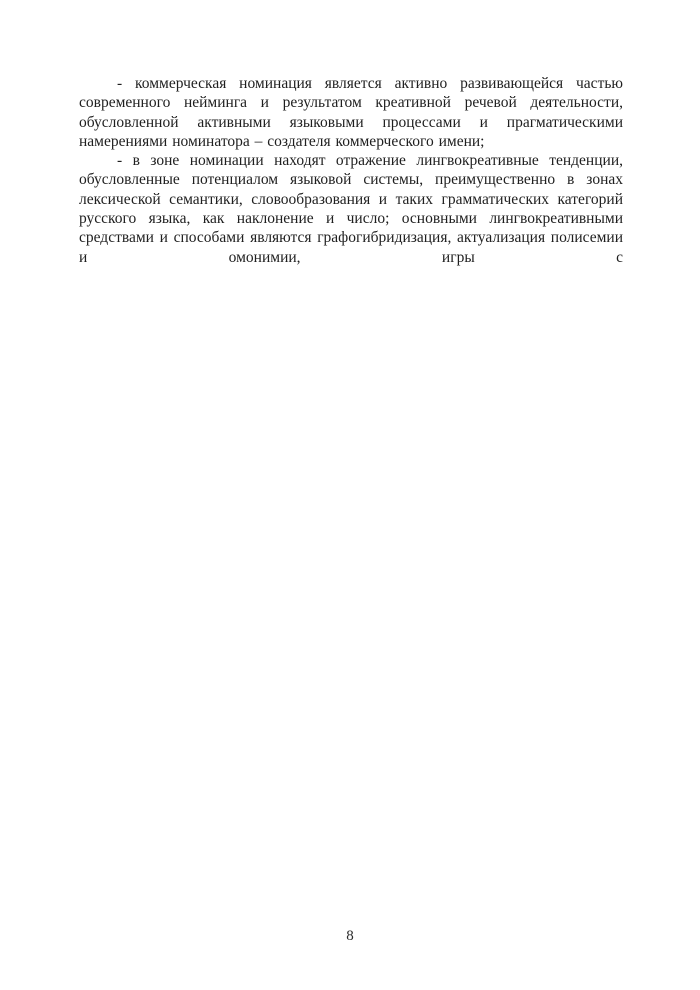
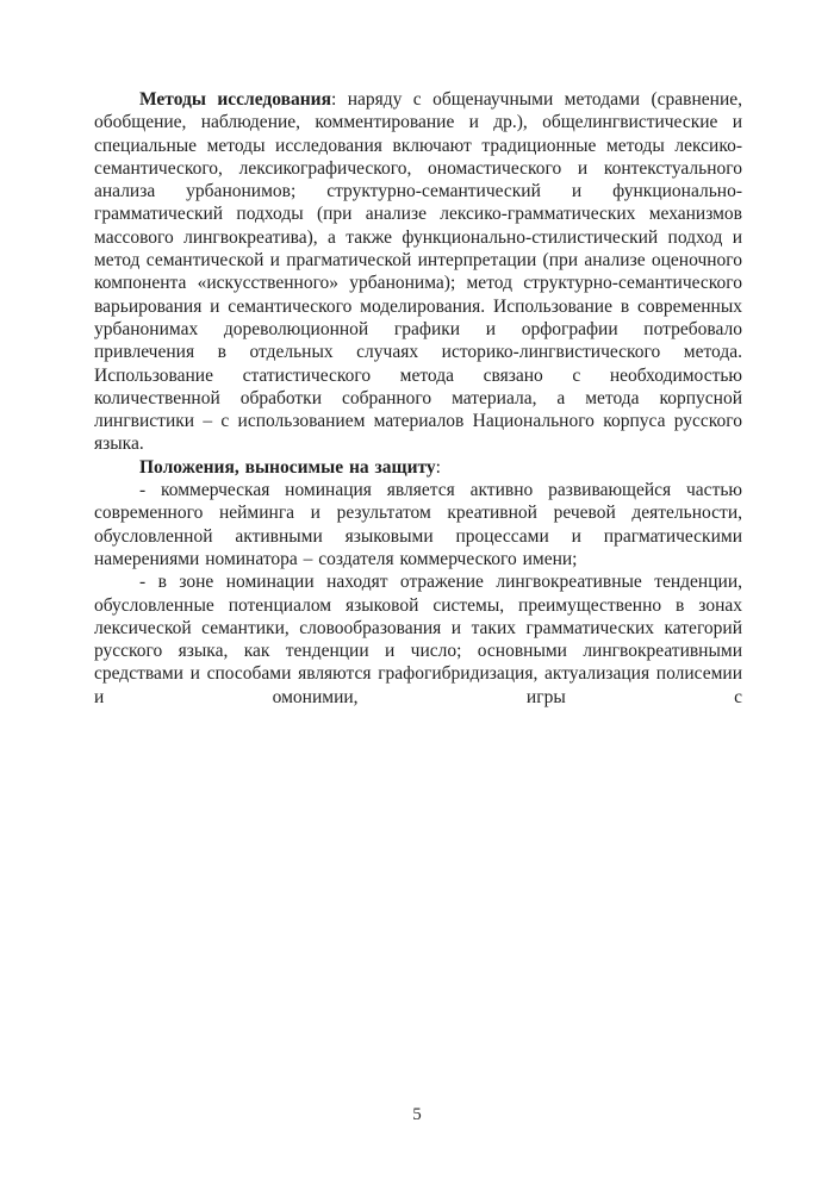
+ Методы исследования: наряду с общенаучными методами (сравнение, обобщение, наблюдение, комментирование и др.), общелингвистические и специальные методы исследования включают традиционные методы лексико-семантического, лексикографического, ономастического и контекстуального анализа урбанонимов; структурно-семантический и функционально-грамматический подходы (при анализе лексико-грамматических механизмов массового лингвокреатива), а также функционально-стилистический подход и метод семантической и прагматической интерпретации (при анализе оценочного компонента «искусственного» урбанонима); метод структурно-семантического варьирования и семантического моделирования. Использование в современных урбанонимах дореволюционной графики и орфографии потребовало привлечения в отдельных случаях историко-лингвистического метода. Использование статистического метода связано с необходимостью количественной обработки собранного материала, а метода корпусной лингвистики – с использованием материалов Национального корпуса русского языка.
+ Положения, выносимые на защиту:
  - коммерческая номинация является активно развивающейся частью современного нейминга и результатом креативной речевой деятельности, обусловленной активными языковыми процессами и прагматическими намерениями номинатора – создателя коммерческого имени;
- - в зоне номинации находят отражение лингвокреативные тенденции, обусловленные потенциалом языковой системы, преимущественно в зонах лексической семантики, словообразования и таких грамматических категорий русского языка, как наклонение и число; основными лингвокреативными средствами и способами являются графогибридизация, актуализация полисемии и омонимии, игры с
+ - в зоне номинации находят отражение лингвокреативные тенденции, обусловленные потенциалом языковой системы, преимущественно в зонах лексической семантики, словообразования и таких грамматических категорий русского языка, как тенденции и число; основными лингвокреативными средствами и способами являются графогибридизация, актуализация полисемии и омонимии, игры с
- 8
+ 5
